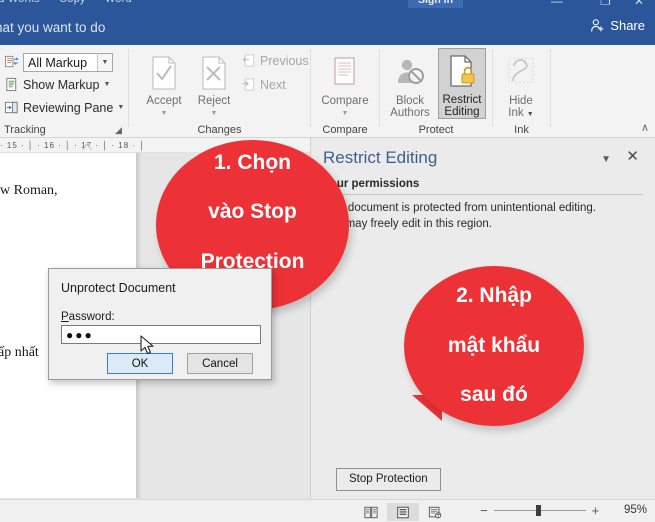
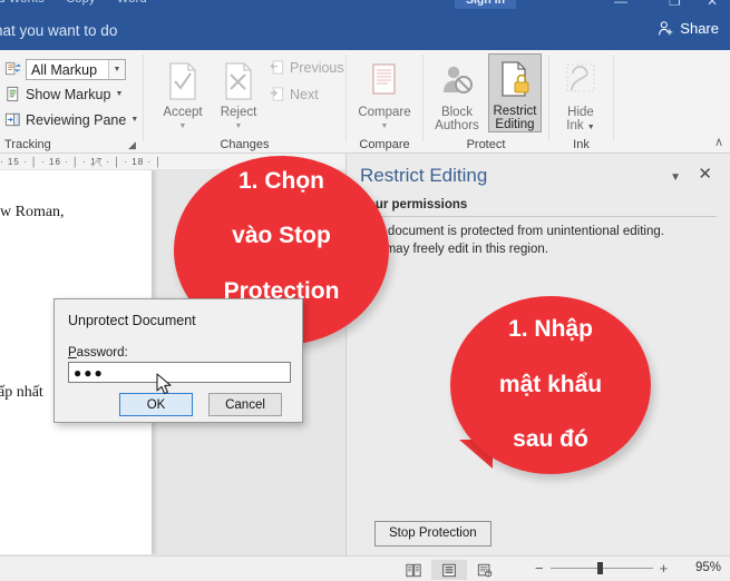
  Sign in
  —
  ❐
  ✕
  at you want to do
  Share
  All Markup
  Show Markup
  Reviewing Pane
  Tracking
  ◢
  Accept
  Reject
  Previous
  Next
  Changes
  Compare
  Compare
  Block
  Authors
  Restrict
  Editing
  Protect
  Hide
  Ink
  Ink
  ∧
  · 15 · │ · 16 · │ · 17 · │ · 18 · │
  w Roman,
  ấp nhất
  Restrict Editing
  ▼
  ✕
  ur permissions
  document is protected from unintentional editing.
  may freely edit in this region.
  Stop Protection
- 2. Nhập
+ 1. Nhập
  mật khẩu
  sau đó
  1. Chọn
  vào Stop
  Protection
  Unprotect Document
  Password:
  ●●●
  OK
  Cancel
  −
  +
  95%
